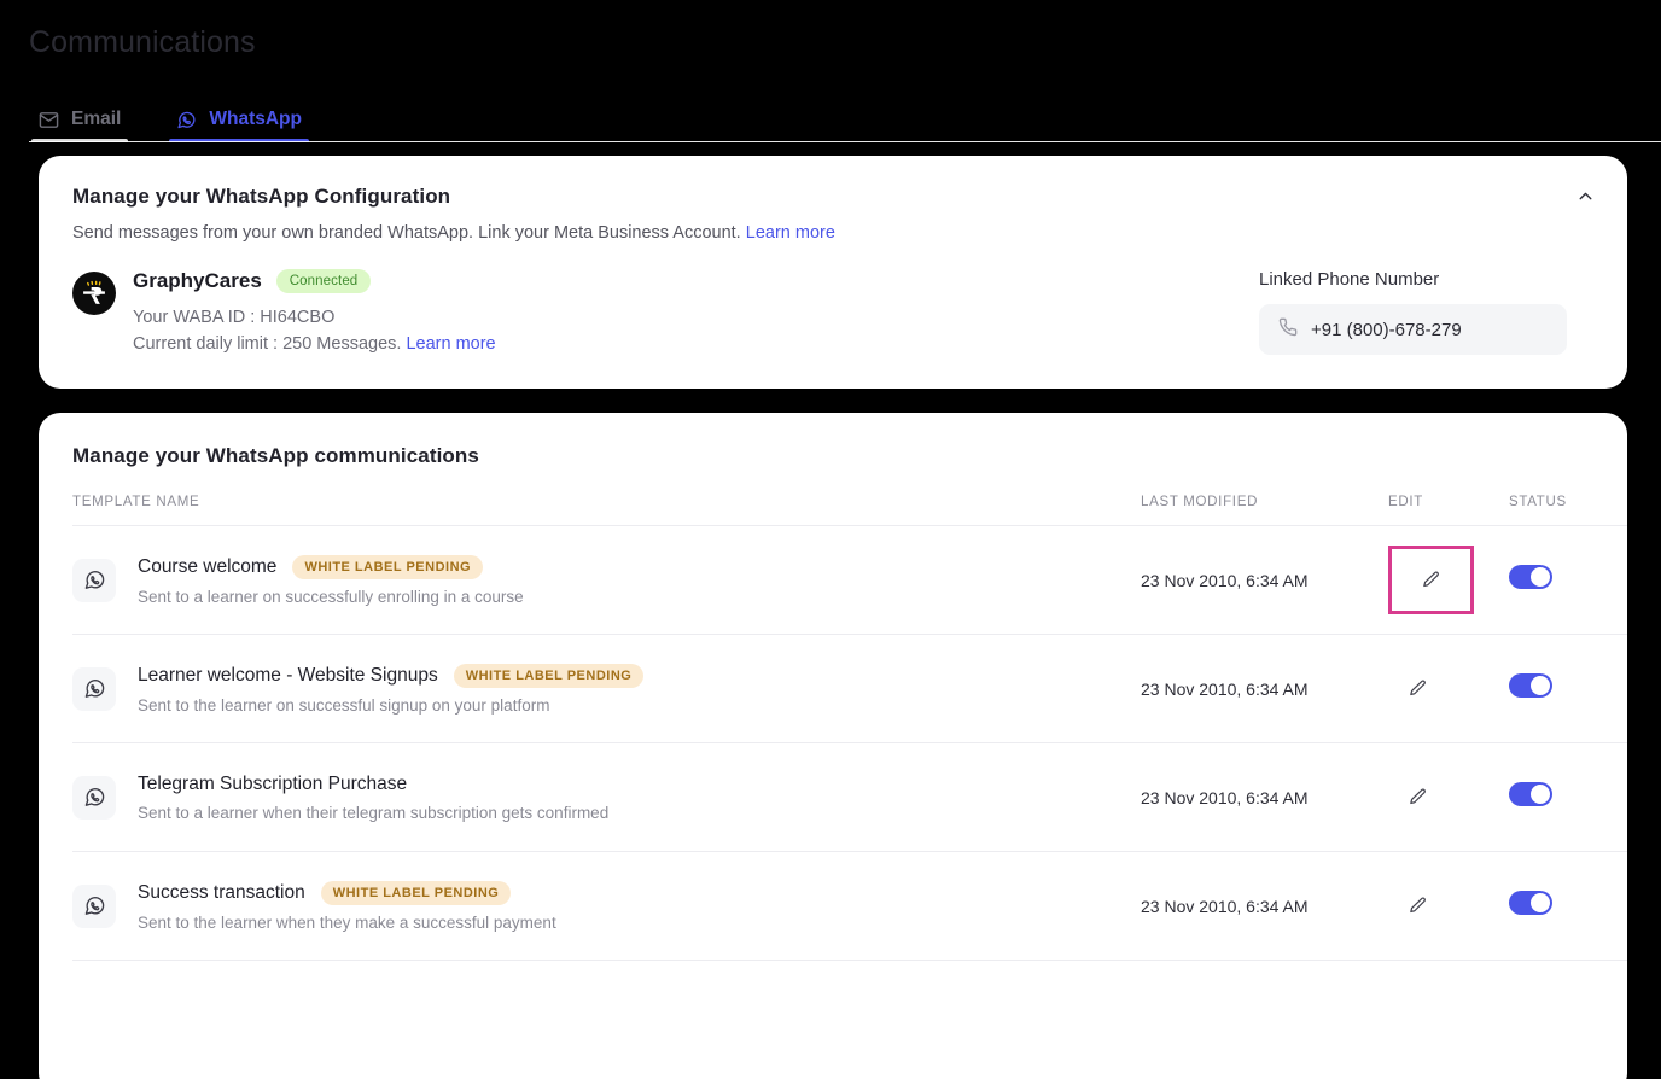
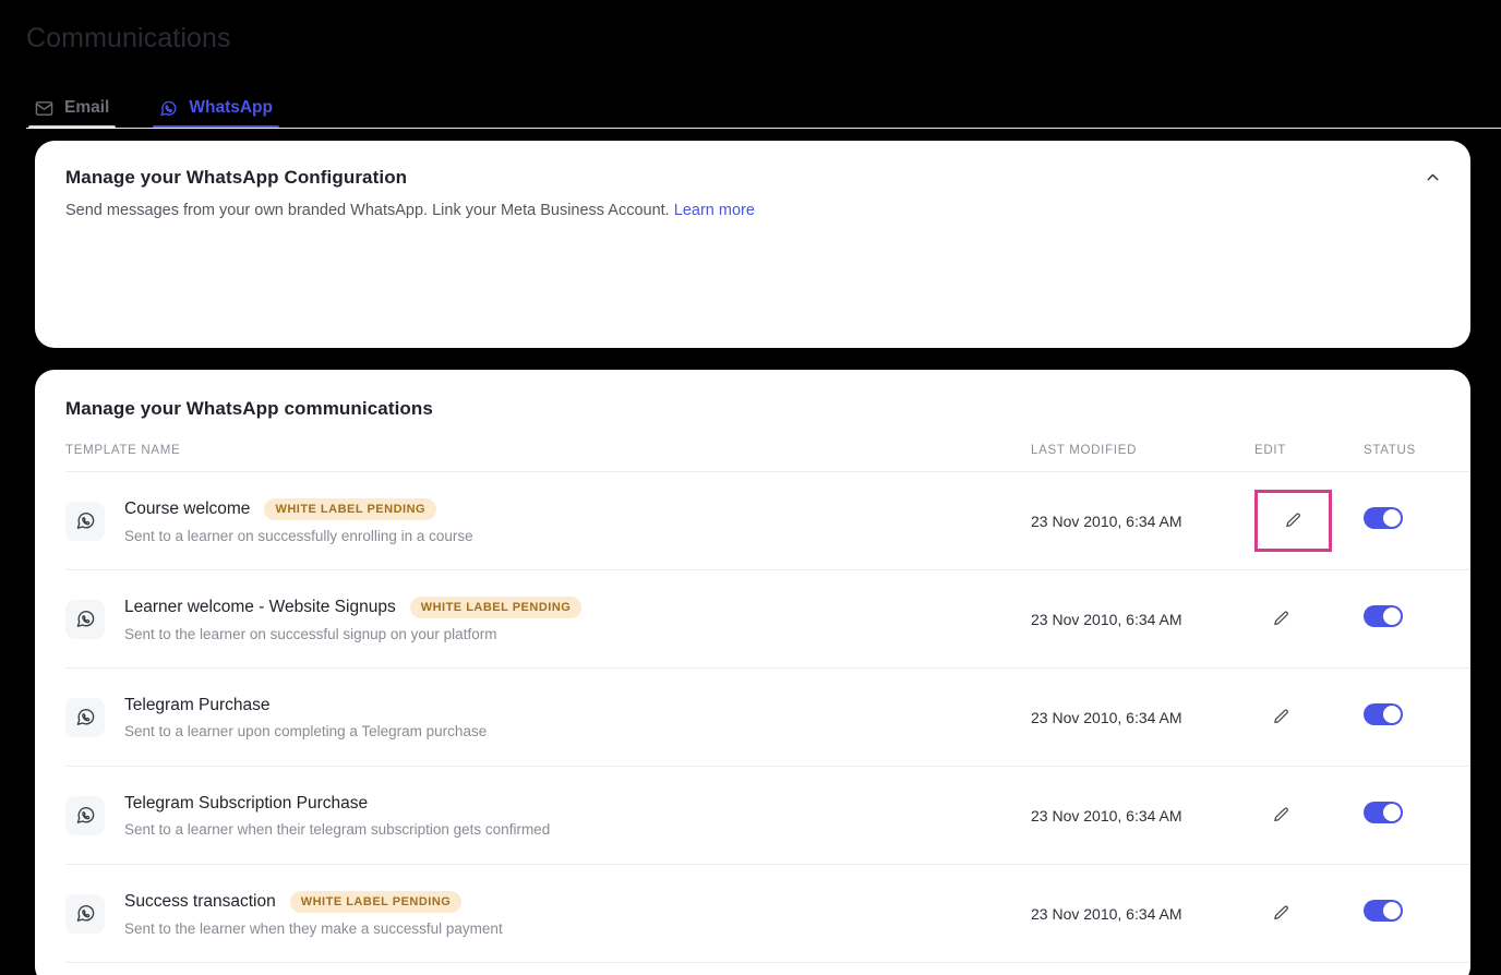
  Communications
  Email
  WhatsApp
  Manage your WhatsApp Configuration
  Send messages from your own branded WhatsApp. Link your Meta Business Account. Learn more
- GraphyCares
- Connected
- Your WABA ID : HI64CBO
- Current daily limit : 250 Messages. Learn more
- Linked Phone Number
- +91 (800)-678-279
  Manage your WhatsApp communications
  TEMPLATE NAME	LAST MODIFIED	EDIT	STATUS
  Course welcome WHITE LABEL PENDING Sent to a learner on successfully enrolling in a course	23 Nov 2010, 6:34 AM
  Learner welcome - Website Signups WHITE LABEL PENDING Sent to the learner on successful signup on your platform	23 Nov 2010, 6:34 AM
+ Telegram Purchase Sent to a learner upon completing a Telegram purchase	23 Nov 2010, 6:34 AM
  Telegram Subscription Purchase Sent to a learner when their telegram subscription gets confirmed	23 Nov 2010, 6:34 AM
  Success transaction WHITE LABEL PENDING Sent to the learner when they make a successful payment	23 Nov 2010, 6:34 AM
